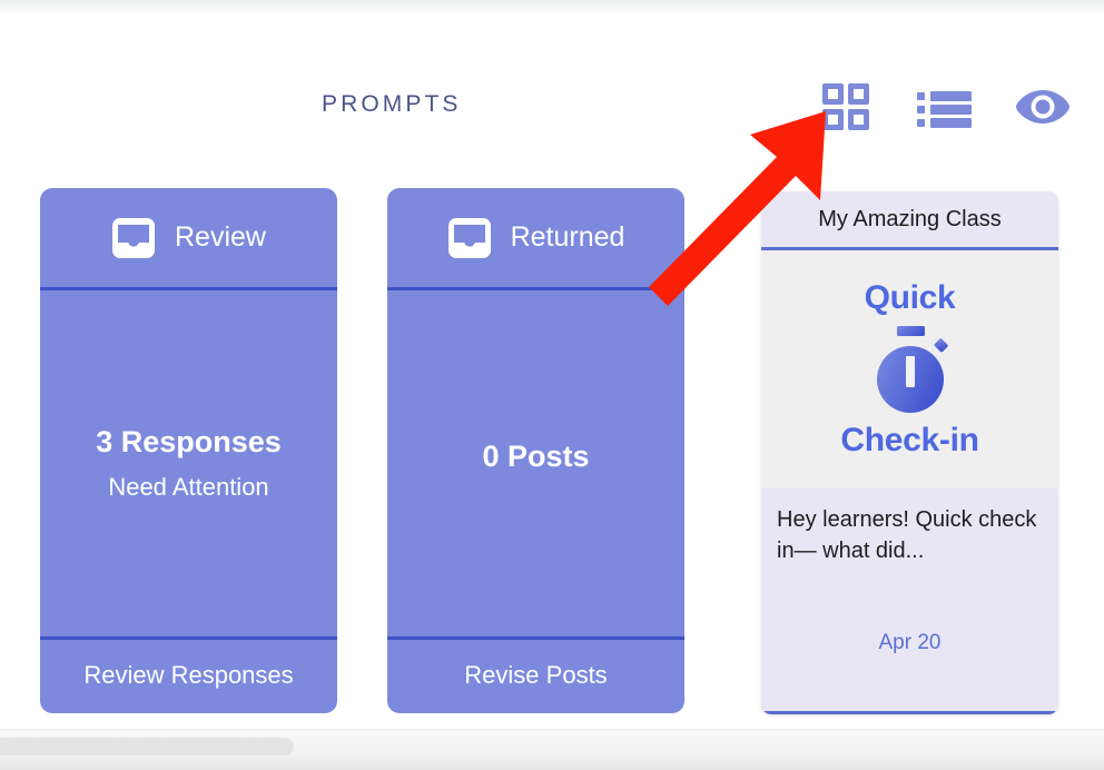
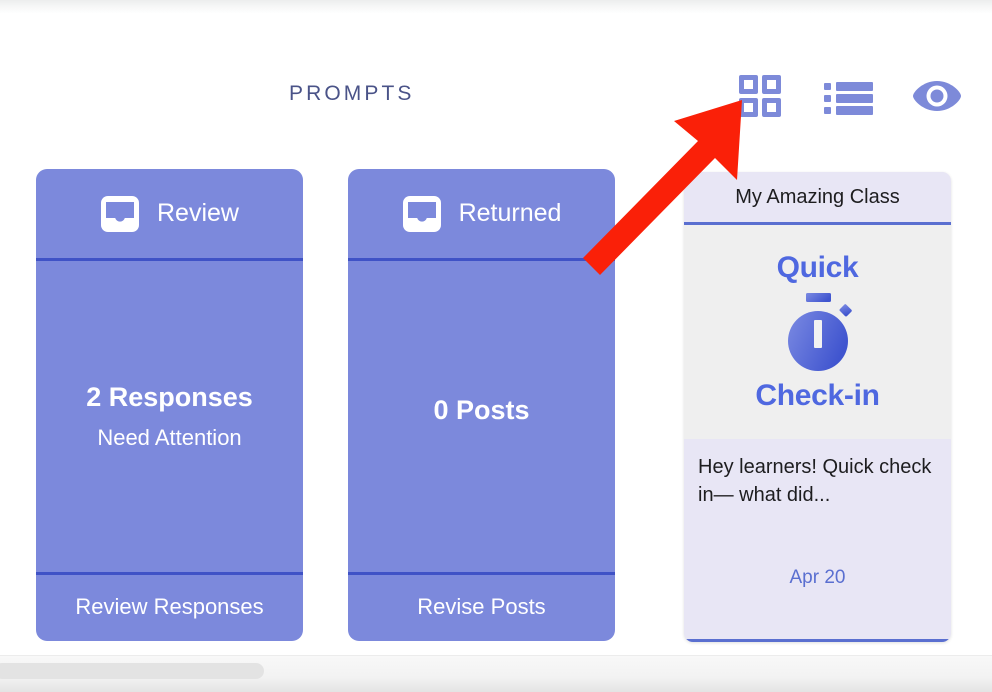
  PROMPTS
  Review
- 3 Responses
+ 2 Responses
  Need Attention
  Review Responses
  Returned
  0 Posts
  Revise Posts
  My Amazing Class
  Quick
  Check-in
  Hey learners! Quick check in— what did...
  Apr 20
